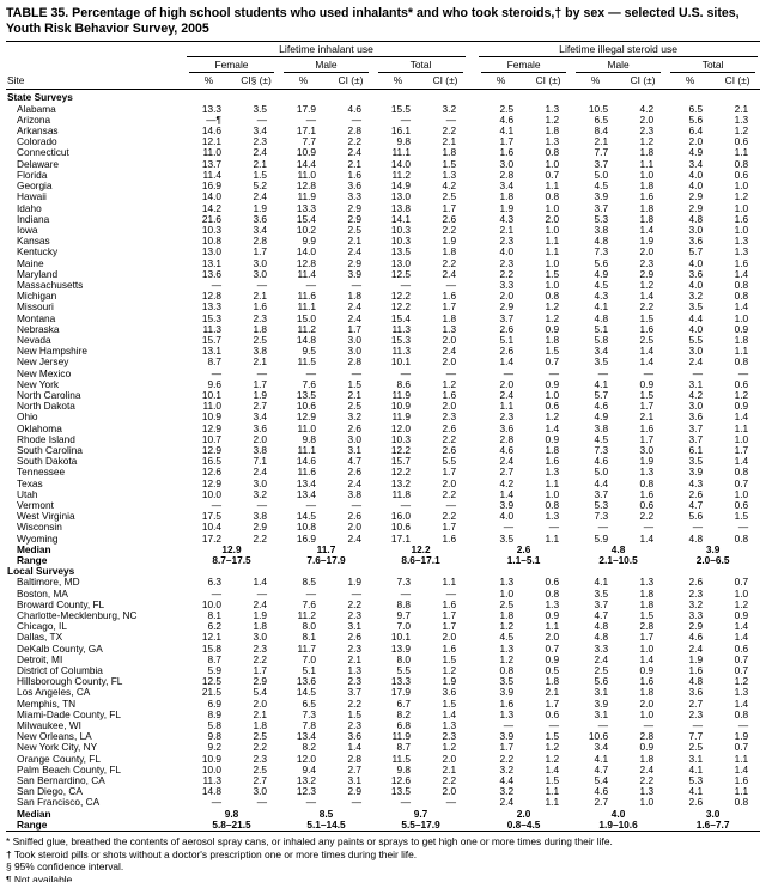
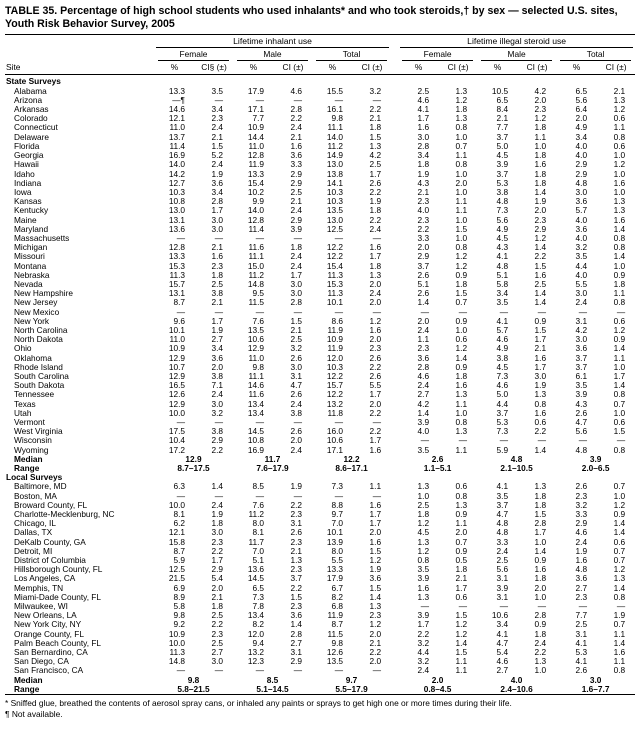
  TABLE 35. Percentage of high school students who used inhalants* and who took steroids,† by sex — selected U.S. sites, Youth Risk Behavior Survey, 2005
  Site	Lifetime inhalant use		Lifetime illegal steroid use
  Female	Male	Total	Female	Male	Total
  %	CI§ (±)	%	CI (±)	%	CI (±)	%	CI (±)	%	CI (±)	%	CI (±)
  State Surveys
  Alabama	13.3	3.5	17.9	4.6	15.5	3.2		2.5	1.3	10.5	4.2	6.5	2.1
  Arizona	—¶	—	—	—	—	—		4.6	1.2	6.5	2.0	5.6	1.3
  Arkansas	14.6	3.4	17.1	2.8	16.1	2.2		4.1	1.8	8.4	2.3	6.4	1.2
  Colorado	12.1	2.3	7.7	2.2	9.8	2.1		1.7	1.3	2.1	1.2	2.0	0.6
  Connecticut	11.0	2.4	10.9	2.4	11.1	1.8		1.6	0.8	7.7	1.8	4.9	1.1
  Delaware	13.7	2.1	14.4	2.1	14.0	1.5		3.0	1.0	3.7	1.1	3.4	0.8
  Florida	11.4	1.5	11.0	1.6	11.2	1.3		2.8	0.7	5.0	1.0	4.0	0.6
  Georgia	16.9	5.2	12.8	3.6	14.9	4.2		3.4	1.1	4.5	1.8	4.0	1.0
  Hawaii	14.0	2.4	11.9	3.3	13.0	2.5		1.8	0.8	3.9	1.6	2.9	1.2
  Idaho	14.2	1.9	13.3	2.9	13.8	1.7		1.9	1.0	3.7	1.8	2.9	1.0
- Indiana	21.6	3.6	15.4	2.9	14.1	2.6		4.3	2.0	5.3	1.8	4.8	1.6
+ Indiana	12.7	3.6	15.4	2.9	14.1	2.6		4.3	2.0	5.3	1.8	4.8	1.6
  Iowa	10.3	3.4	10.2	2.5	10.3	2.2		2.1	1.0	3.8	1.4	3.0	1.0
  Kansas	10.8	2.8	9.9	2.1	10.3	1.9		2.3	1.1	4.8	1.9	3.6	1.3
  Kentucky	13.0	1.7	14.0	2.4	13.5	1.8		4.0	1.1	7.3	2.0	5.7	1.3
  Maine	13.1	3.0	12.8	2.9	13.0	2.2		2.3	1.0	5.6	2.3	4.0	1.6
  Maryland	13.6	3.0	11.4	3.9	12.5	2.4		2.2	1.5	4.9	2.9	3.6	1.4
  Massachusetts	—	—	—	—	—	—		3.3	1.0	4.5	1.2	4.0	0.8
  Michigan	12.8	2.1	11.6	1.8	12.2	1.6		2.0	0.8	4.3	1.4	3.2	0.8
  Missouri	13.3	1.6	11.1	2.4	12.2	1.7		2.9	1.2	4.1	2.2	3.5	1.4
  Montana	15.3	2.3	15.0	2.4	15.4	1.8		3.7	1.2	4.8	1.5	4.4	1.0
  Nebraska	11.3	1.8	11.2	1.7	11.3	1.3		2.6	0.9	5.1	1.6	4.0	0.9
  Nevada	15.7	2.5	14.8	3.0	15.3	2.0		5.1	1.8	5.8	2.5	5.5	1.8
  New Hampshire	13.1	3.8	9.5	3.0	11.3	2.4		2.6	1.5	3.4	1.4	3.0	1.1
  New Jersey	8.7	2.1	11.5	2.8	10.1	2.0		1.4	0.7	3.5	1.4	2.4	0.8
  New Mexico	—	—	—	—	—	—		—	—	—	—	—	—
  New York	9.6	1.7	7.6	1.5	8.6	1.2		2.0	0.9	4.1	0.9	3.1	0.6
  North Carolina	10.1	1.9	13.5	2.1	11.9	1.6		2.4	1.0	5.7	1.5	4.2	1.2
  North Dakota	11.0	2.7	10.6	2.5	10.9	2.0		1.1	0.6	4.6	1.7	3.0	0.9
  Ohio	10.9	3.4	12.9	3.2	11.9	2.3		2.3	1.2	4.9	2.1	3.6	1.4
  Oklahoma	12.9	3.6	11.0	2.6	12.0	2.6		3.6	1.4	3.8	1.6	3.7	1.1
  Rhode Island	10.7	2.0	9.8	3.0	10.3	2.2		2.8	0.9	4.5	1.7	3.7	1.0
  South Carolina	12.9	3.8	11.1	3.1	12.2	2.6		4.6	1.8	7.3	3.0	6.1	1.7
  South Dakota	16.5	7.1	14.6	4.7	15.7	5.5		2.4	1.6	4.6	1.9	3.5	1.4
  Tennessee	12.6	2.4	11.6	2.6	12.2	1.7		2.7	1.3	5.0	1.3	3.9	0.8
  Texas	12.9	3.0	13.4	2.4	13.2	2.0		4.2	1.1	4.4	0.8	4.3	0.7
  Utah	10.0	3.2	13.4	3.8	11.8	2.2		1.4	1.0	3.7	1.6	2.6	1.0
  Vermont	—	—	—	—	—	—		3.9	0.8	5.3	0.6	4.7	0.6
  West Virginia	17.5	3.8	14.5	2.6	16.0	2.2		4.0	1.3	7.3	2.2	5.6	1.5
  Wisconsin	10.4	2.9	10.8	2.0	10.6	1.7		—	—	—	—	—	—
  Wyoming	17.2	2.2	16.9	2.4	17.1	1.6		3.5	1.1	5.9	1.4	4.8	0.8
  Median	12.9	11.7	12.2		2.6	4.8	3.9
  Range	8.7–17.5	7.6–17.9	8.6–17.1		1.1–5.1	2.1–10.5	2.0–6.5
  Local Surveys
  Baltimore, MD	6.3	1.4	8.5	1.9	7.3	1.1		1.3	0.6	4.1	1.3	2.6	0.7
  Boston, MA	—	—	—	—	—	—		1.0	0.8	3.5	1.8	2.3	1.0
  Broward County, FL	10.0	2.4	7.6	2.2	8.8	1.6		2.5	1.3	3.7	1.8	3.2	1.2
  Charlotte-Mecklenburg, NC	8.1	1.9	11.2	2.3	9.7	1.7		1.8	0.9	4.7	1.5	3.3	0.9
  Chicago, IL	6.2	1.8	8.0	3.1	7.0	1.7		1.2	1.1	4.8	2.8	2.9	1.4
  Dallas, TX	12.1	3.0	8.1	2.6	10.1	2.0		4.5	2.0	4.8	1.7	4.6	1.4
  DeKalb County, GA	15.8	2.3	11.7	2.3	13.9	1.6		1.3	0.7	3.3	1.0	2.4	0.6
  Detroit, MI	8.7	2.2	7.0	2.1	8.0	1.5		1.2	0.9	2.4	1.4	1.9	0.7
  District of Columbia	5.9	1.7	5.1	1.3	5.5	1.2		0.8	0.5	2.5	0.9	1.6	0.7
  Hillsborough County, FL	12.5	2.9	13.6	2.3	13.3	1.9		3.5	1.8	5.6	1.6	4.8	1.2
  Los Angeles, CA	21.5	5.4	14.5	3.7	17.9	3.6		3.9	2.1	3.1	1.8	3.6	1.3
  Memphis, TN	6.9	2.0	6.5	2.2	6.7	1.5		1.6	1.7	3.9	2.0	2.7	1.4
  Miami-Dade County, FL	8.9	2.1	7.3	1.5	8.2	1.4		1.3	0.6	3.1	1.0	2.3	0.8
  Milwaukee, WI	5.8	1.8	7.8	2.3	6.8	1.3		—	—	—	—	—	—
  New Orleans, LA	9.8	2.5	13.4	3.6	11.9	2.3		3.9	1.5	10.6	2.8	7.7	1.9
  New York City, NY	9.2	2.2	8.2	1.4	8.7	1.2		1.7	1.2	3.4	0.9	2.5	0.7
  Orange County, FL	10.9	2.3	12.0	2.8	11.5	2.0		2.2	1.2	4.1	1.8	3.1	1.1
  Palm Beach County, FL	10.0	2.5	9.4	2.7	9.8	2.1		3.2	1.4	4.7	2.4	4.1	1.4
  San Bernardino, CA	11.3	2.7	13.2	3.1	12.6	2.2		4.4	1.5	5.4	2.2	5.3	1.6
  San Diego, CA	14.8	3.0	12.3	2.9	13.5	2.0		3.2	1.1	4.6	1.3	4.1	1.1
  San Francisco, CA	—	—	—	—	—	—		2.4	1.1	2.7	1.0	2.6	0.8
  Median	9.8	8.5	9.7		2.0	4.0	3.0
- Range	5.8–21.5	5.1–14.5	5.5–17.9		0.8–4.5	1.9–10.6	1.6–7.7
+ Range	5.8–21.5	5.1–14.5	5.5–17.9		0.8–4.5	2.4–10.6	1.6–7.7
  * Sniffed glue, breathed the contents of aerosol spray cans, or inhaled any paints or sprays to get high one or more times during their life.
- † Took steroid pills or shots without a doctor's prescription one or more times during their life.
- § 95% confidence interval.
  ¶ Not available.
